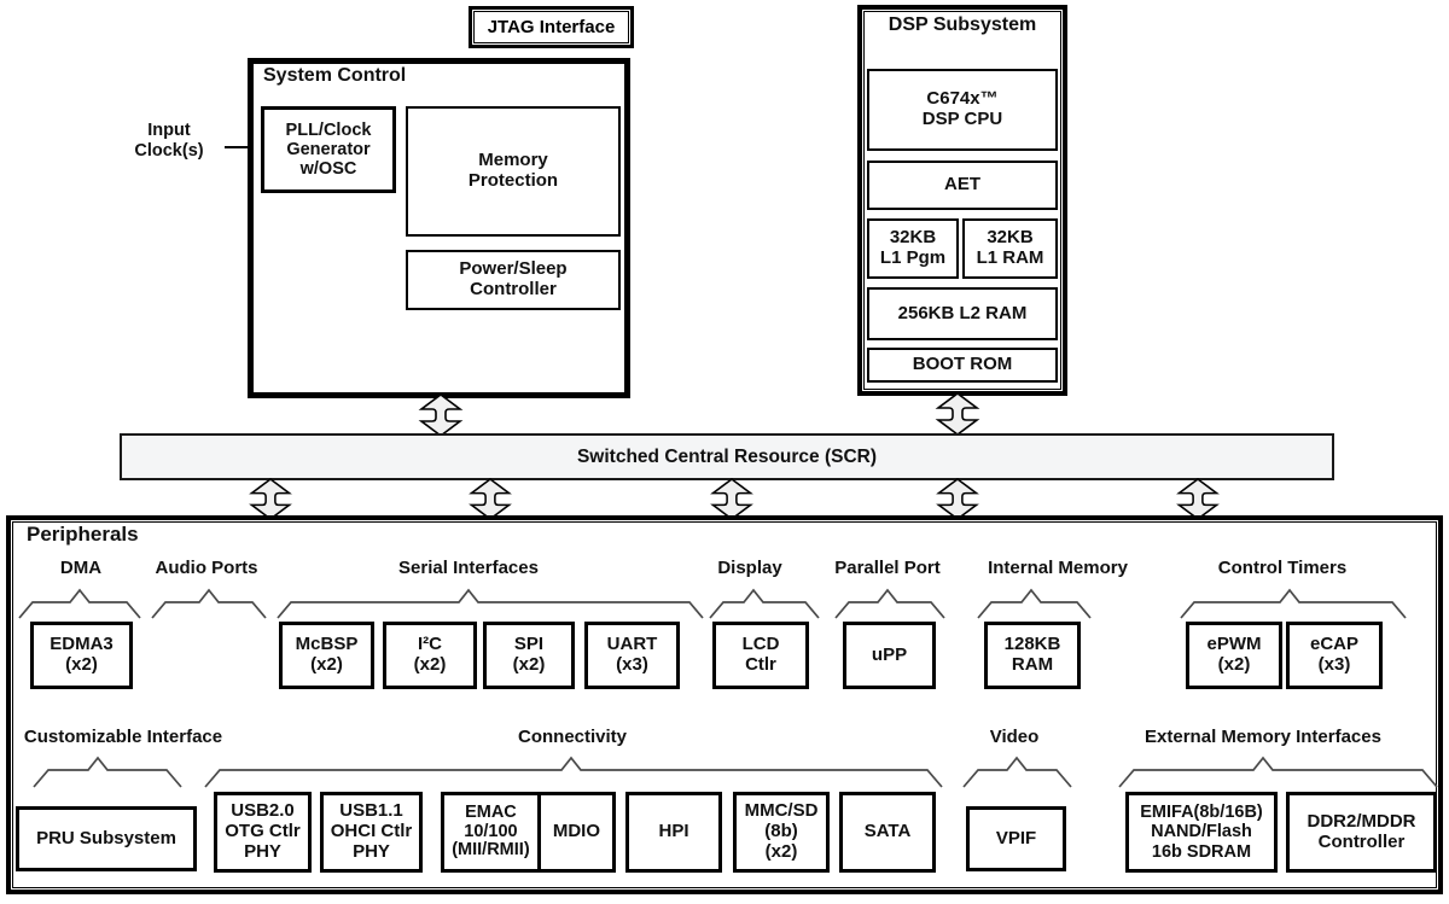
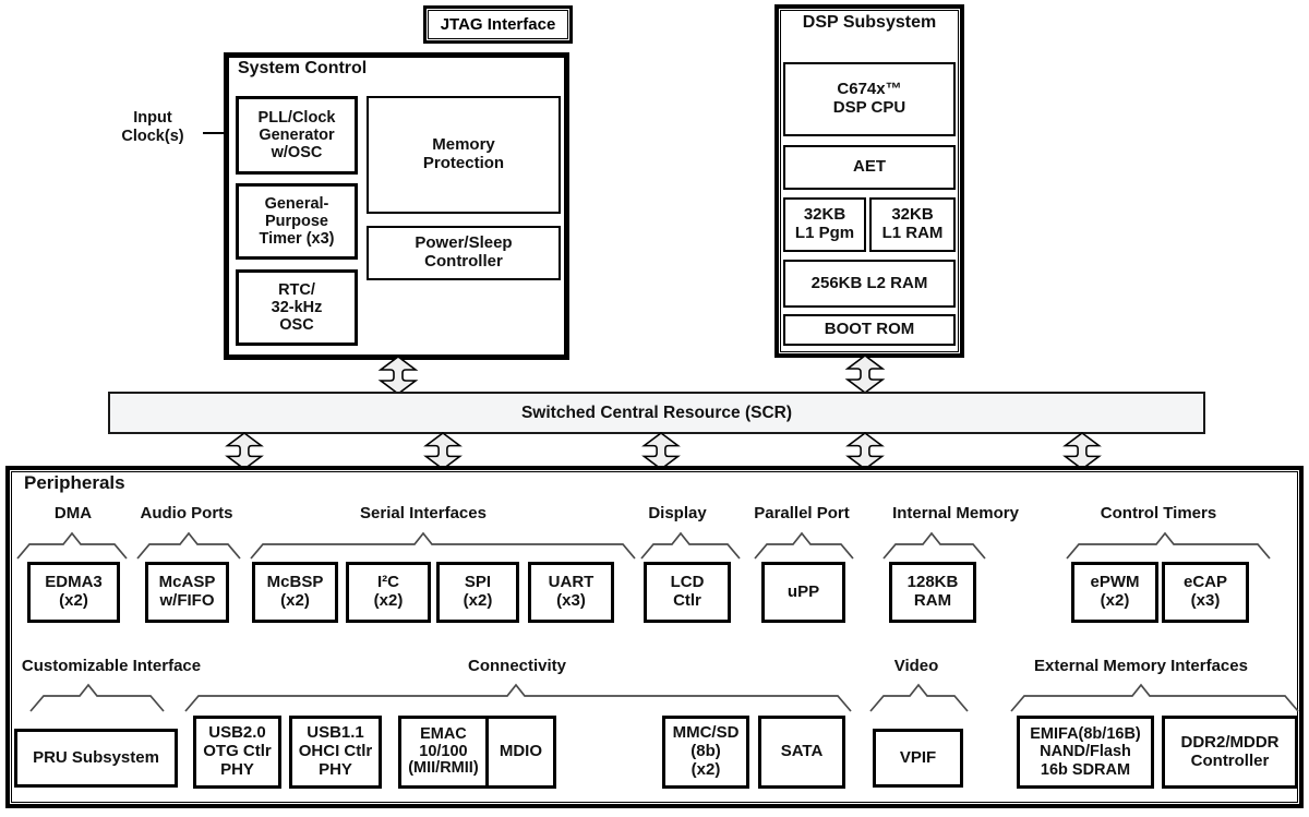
  Input
  Clock(s)
  JTAG Interface
  System Control
  PLL/Clock
  Generator
  w/OSC
  Memory
  Protection
+ General-
+ Purpose
+ Timer (x3)
  Power/Sleep
  Controller
+ RTC/
+ 32-kHz
+ OSC
  DSP Subsystem
  C674x™
  DSP CPU
  AET
  32KB
  L1 Pgm
  32KB
  L1 RAM
  256KB L2 RAM
  BOOT ROM
  Switched Central Resource (SCR)
  Peripherals
  DMA
  Audio Ports
  Serial Interfaces
  Display
  Parallel Port
  Internal Memory
  Control Timers
  EDMA3
  (x2)
+ McASP
+ w/FIFO
  McBSP
  (x2)
  I²C
  (x2)
  SPI
  (x2)
  UART
  (x3)
  LCD
  Ctlr
  uPP
  128KB
  RAM
  ePWM
  (x2)
  eCAP
  (x3)
  Customizable Interface
  Connectivity
  Video
  External Memory Interfaces
  PRU Subsystem
  USB2.0
  OTG Ctlr
  PHY
  USB1.1
  OHCI Ctlr
  PHY
  EMAC
  10/100
  (MII/RMII)
  MDIO
- HPI
  MMC/SD
  (8b)
  (x2)
  SATA
  VPIF
  EMIFA(8b/16B)
  NAND/Flash
  16b SDRAM
  DDR2/MDDR
  Controller
